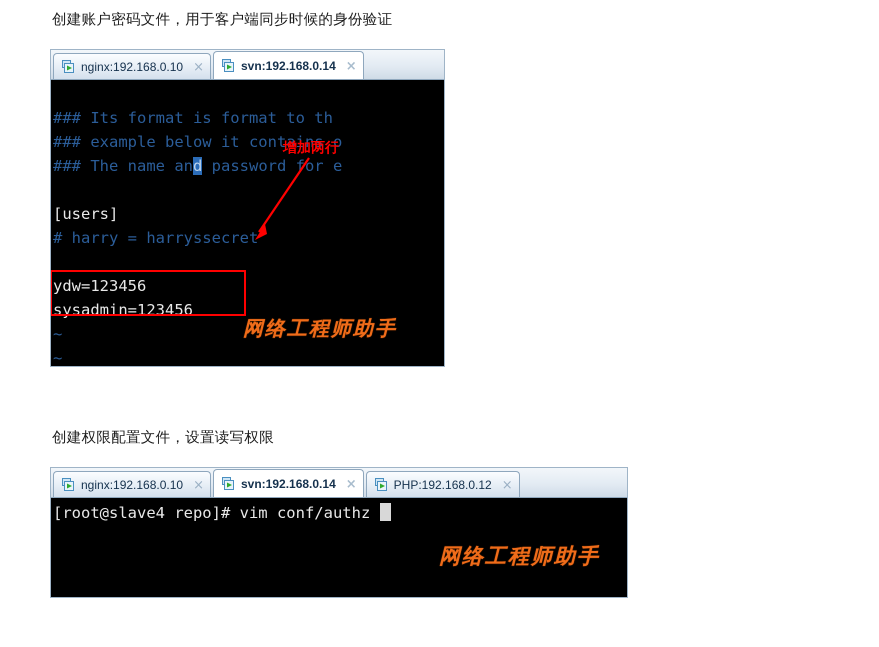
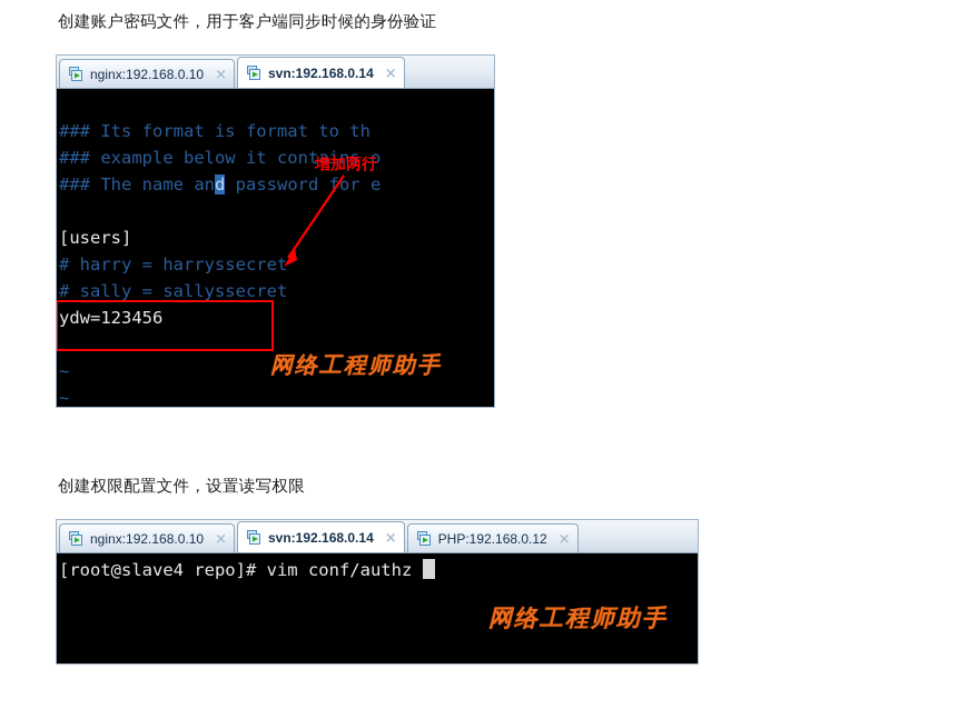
  创建账户密码文件，用于客户端同步时候的身份验证
  nginx:192.168.0.10
  ×
  svn:192.168.0.14
  ×
  ### Its format is format to th
  ### example below it contains o
  ### The name and password for e
  [users]
  # harry = harryssecret
+ # sally = sallyssecret
  ydw=123456
- sysadmin=123456
  ~
  ~
  网络工程师助手
  增加两行
  创建权限配置文件，设置读写权限
  nginx:192.168.0.10
  ×
  svn:192.168.0.14
  ×
  PHP:192.168.0.12
  ×
  [root@slave4 repo]# vim conf/authz
  网络工程师助手
